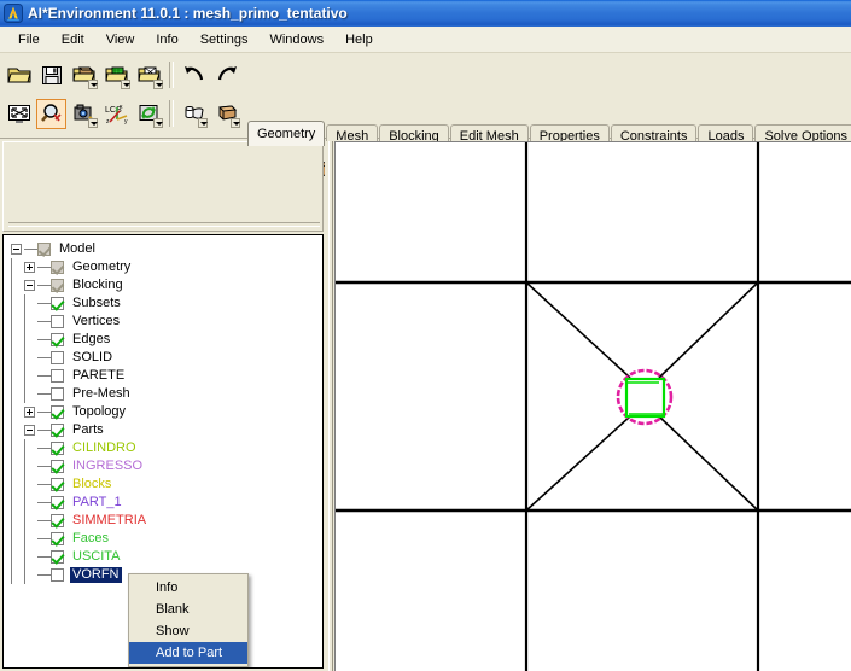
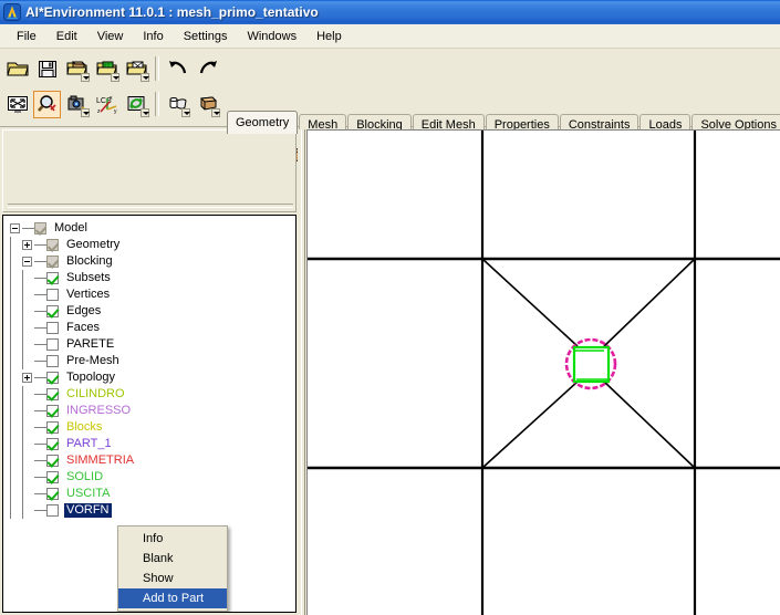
  AI*Environment 11.0.1 : mesh_primo_tentativo
  File
  Edit
  View
  Info
  Settings
  Windows
  Help
  Geometry
  Mesh
  Blocking
  Edit Mesh
  Properties
  Constraints
  Loads
  Solve Options
  Model
  Geometry
  Blocking
  Subsets
  Vertices
  Edges
- SOLID
+ Faces
  PARETE
  Pre-Mesh
  Topology
- Parts
  CILINDRO
  INGRESSO
  Blocks
  PART_1
  SIMMETRIA
- Faces
+ SOLID
  USCITA
  VORFN
  Info
  Blank
  Show
  Add to Part
